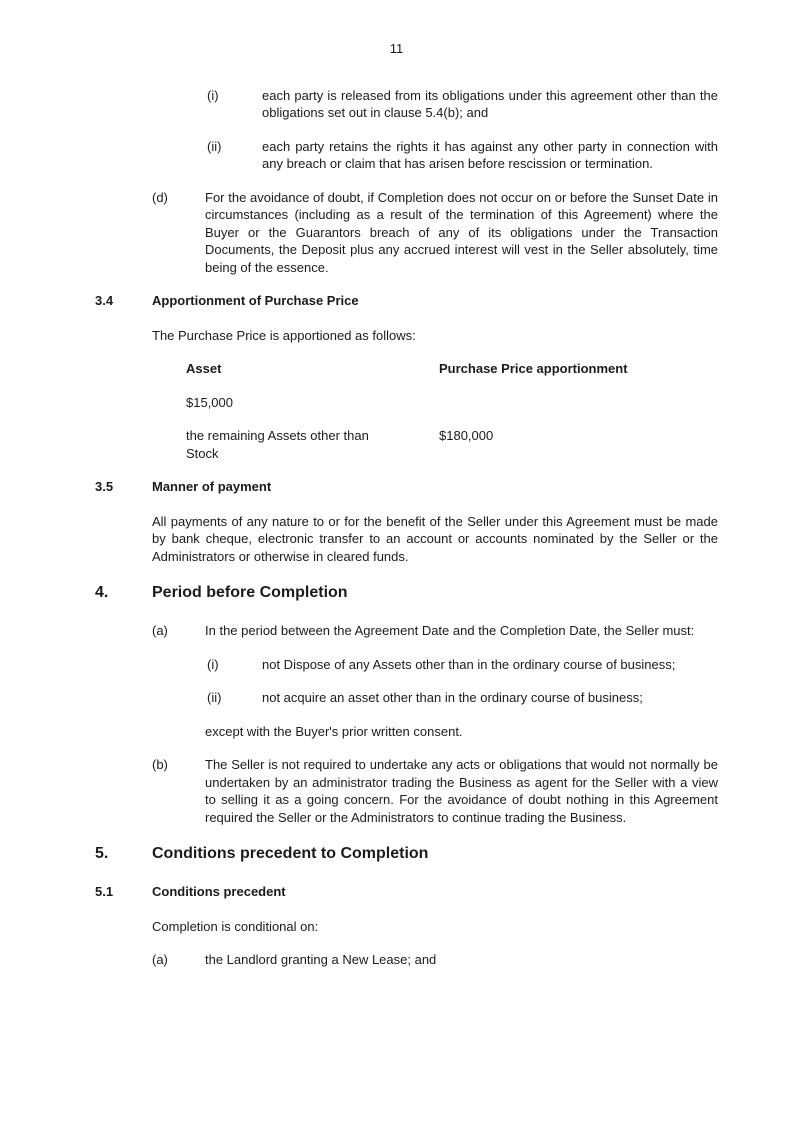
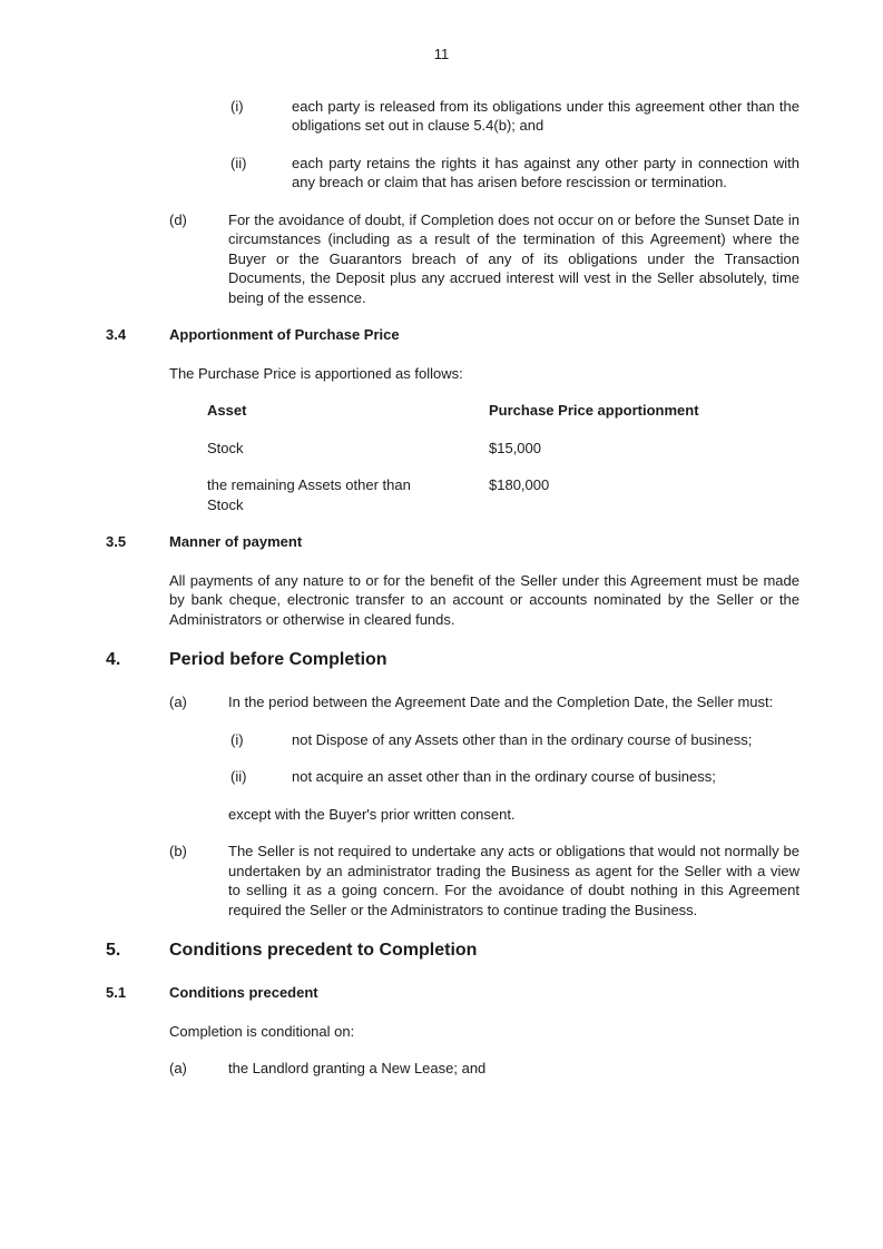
  11
  (i)
  each party is released from its obligations under this agreement other than the obligations set out in clause 5.4(b); and
  (ii)
  each party retains the rights it has against any other party in connection with any breach or claim that has arisen before rescission or termination.
  (d)
  For the avoidance of doubt, if Completion does not occur on or before the Sunset Date in circumstances (including as a result of the termination of this Agreement) where the Buyer or the Guarantors breach of any of its obligations under the Transaction Documents, the Deposit plus any accrued interest will vest in the Seller absolutely, time being of the essence.
  3.4
  Apportionment of Purchase Price
  The Purchase Price is apportioned as follows:
  Asset
  Purchase Price apportionment
+ Stock
  $15,000
  the remaining Assets other than Stock
  $180,000
  3.5
  Manner of payment
  All payments of any nature to or for the benefit of the Seller under this Agreement must be made by bank cheque, electronic transfer to an account or accounts nominated by the Seller or the Administrators or otherwise in cleared funds.
  4.
  Period before Completion
  (a)
  In the period between the Agreement Date and the Completion Date, the Seller must:
  (i)
  not Dispose of any Assets other than in the ordinary course of business;
  (ii)
  not acquire an asset other than in the ordinary course of business;
  except with the Buyer's prior written consent.
  (b)
  The Seller is not required to undertake any acts or obligations that would not normally be undertaken by an administrator trading the Business as agent for the Seller with a view to selling it as a going concern. For the avoidance of doubt nothing in this Agreement required the Seller or the Administrators to continue trading the Business.
  5.
  Conditions precedent to Completion
  5.1
  Conditions precedent
  Completion is conditional on:
  (a)
  the Landlord granting a New Lease; and
